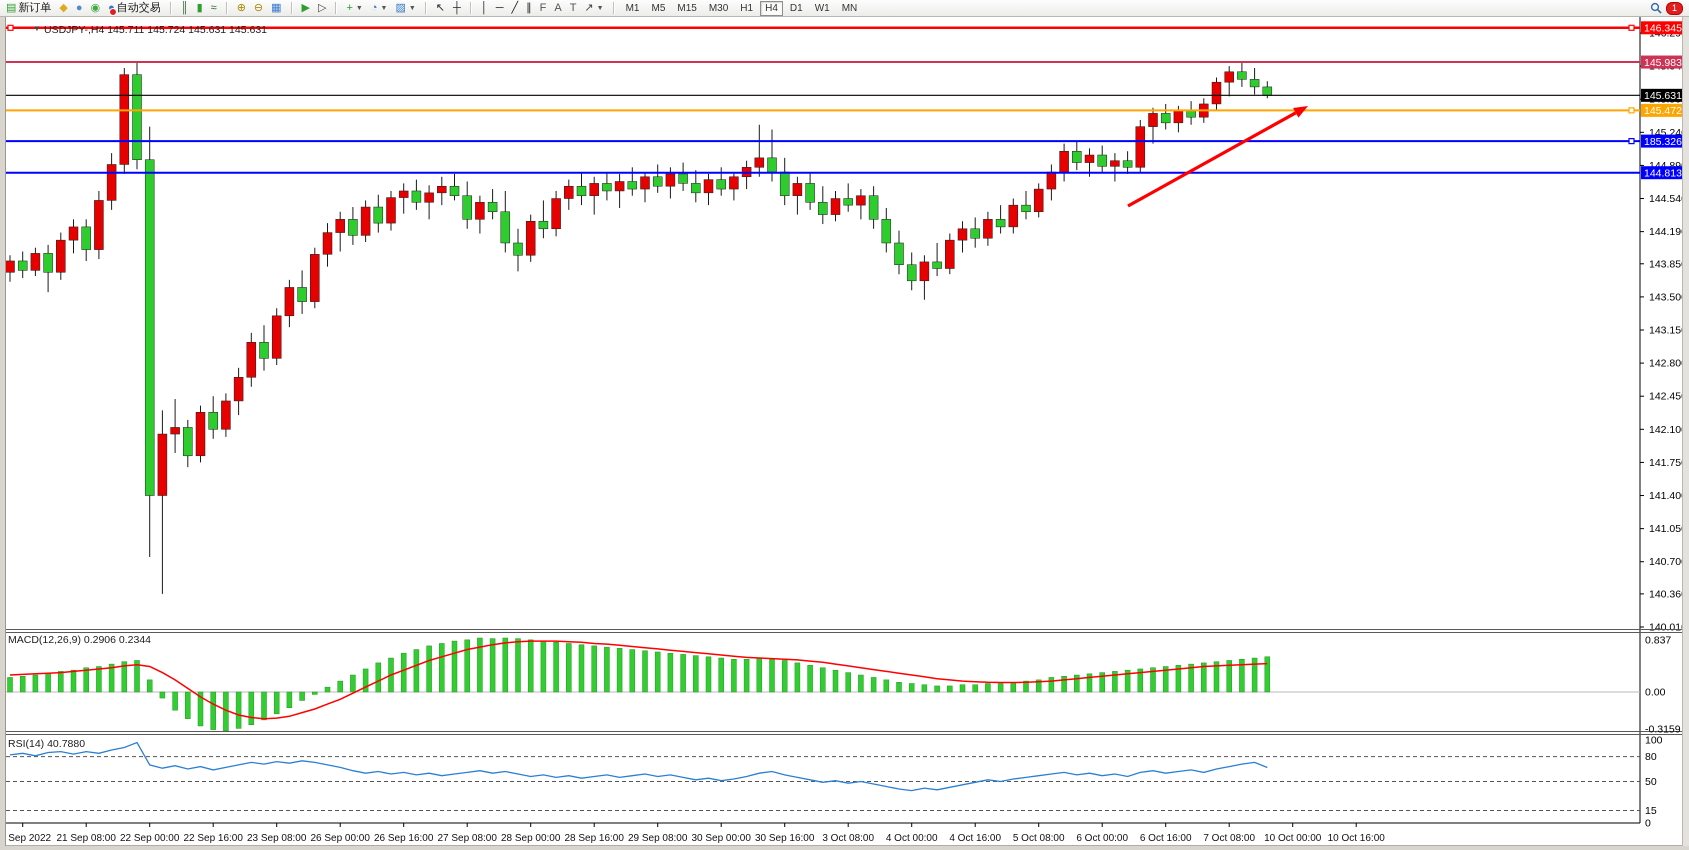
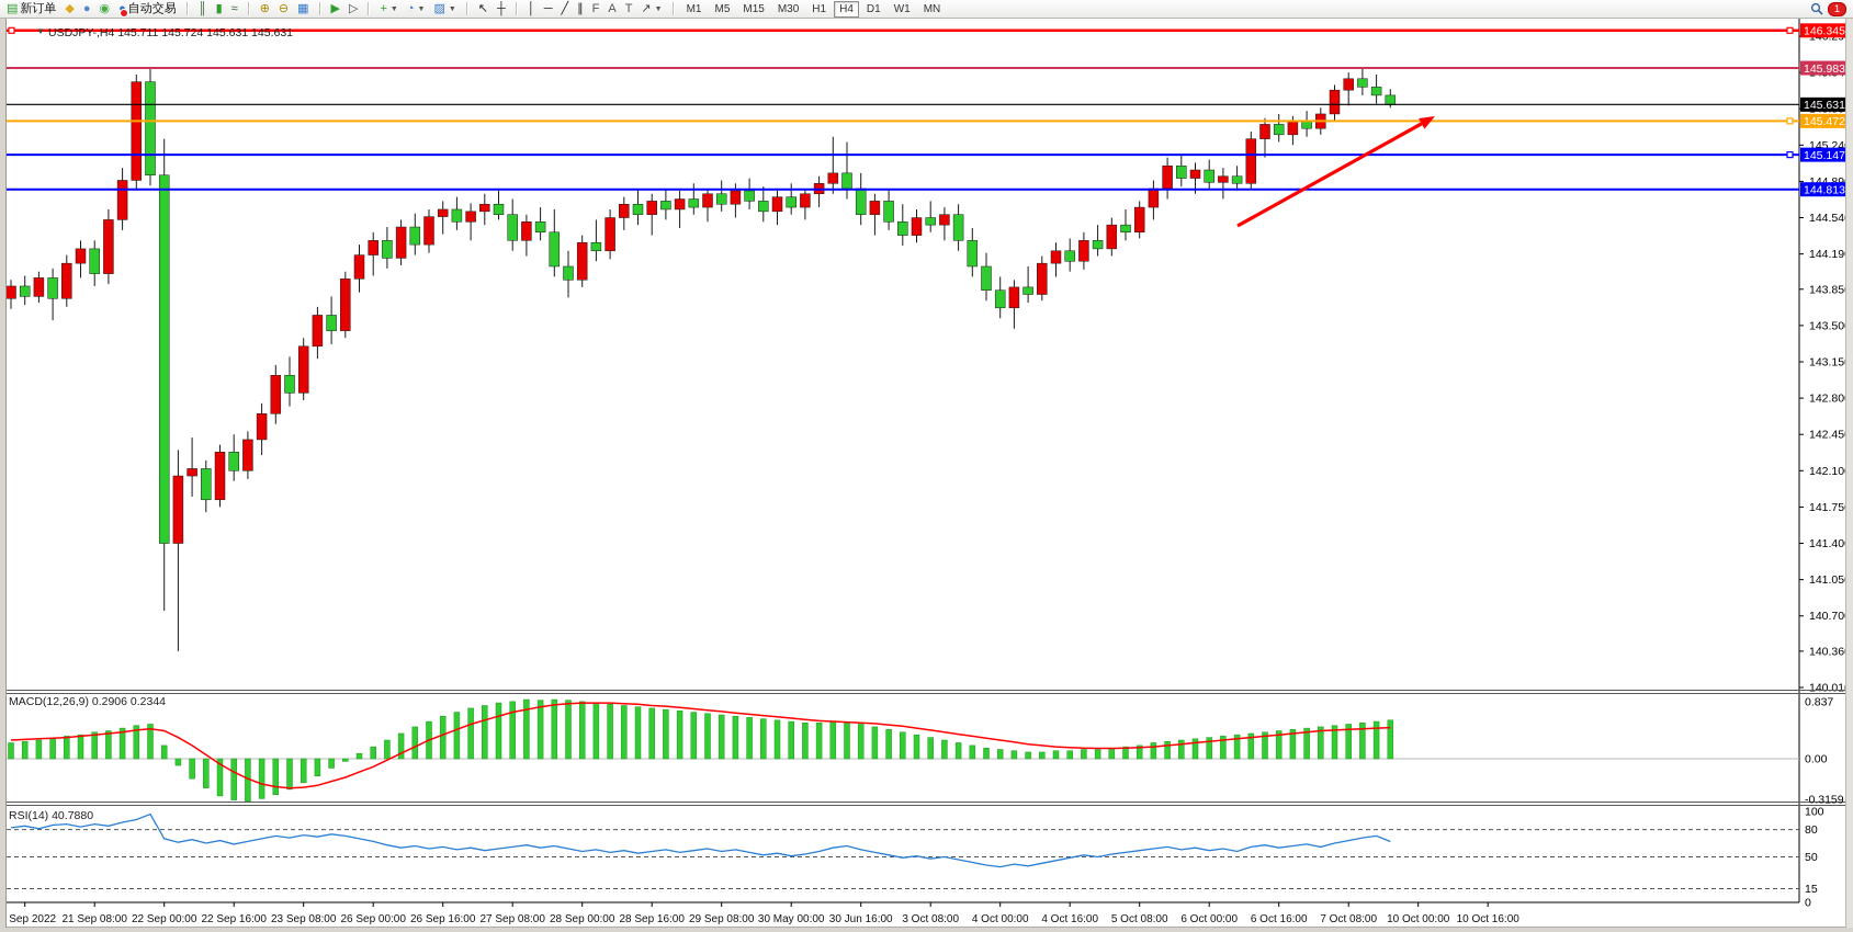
  ▤
  新订单
  ◆
  ●
  ◉
  ●
  自动交易
  ║
  ▮
  ≈
  ⊕
  ⊖
  ▦
  ▶
  ▷
  +
  ◔
  ▨
  ↖
  ┼
  │
  ─
  ╱
  ∥
  F
  A
  T
  ↗
  M1
  M5
  M15
  M30
  H1
  H4
  D1
  W1
  MN
  1
  145.24
  144.89
  144.54
  144.19
  143.85
  143.50
  143.15
  142.80
  142.45
  142.10
  141.75
  141.40
  141.05
  140.70
  140.36
  140.01
  100
  80
  50
  15
  0
  0.837
  0.00
  -0.3159
  Sep 2022
  21 Sep 08:00
  22 Sep 00:00
  22 Sep 16:00
  23 Sep 08:00
  26 Sep 00:00
  26 Sep 16:00
  27 Sep 08:00
  28 Sep 00:00
  28 Sep 16:00
  29 Sep 08:00
- 30 Sep 00:00
+ 30 May 00:00
- 30 Sep 16:00
+ 30 Jun 16:00
  3 Oct 08:00
  4 Oct 00:00
  4 Oct 16:00
  5 Oct 08:00
  6 Oct 00:00
  6 Oct 16:00
  7 Oct 08:00
  10 Oct 00:00
  10 Oct 16:00
  146.345
  145.983
  145.631
  145.472
- 185.326
+ 145.147
  144.813
  ▼
  USDJPY-,H4 145.711 145.724 145.631 145.631
  MACD(12,26,9) 0.2906 0.2344
  RSI(14) 40.7880
